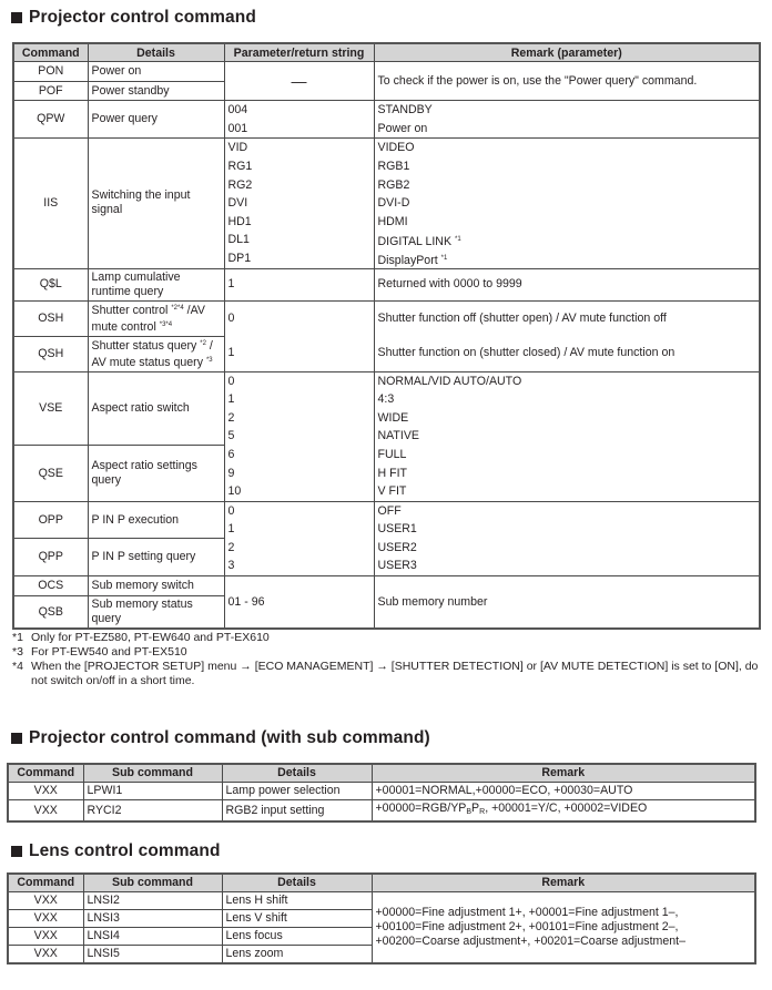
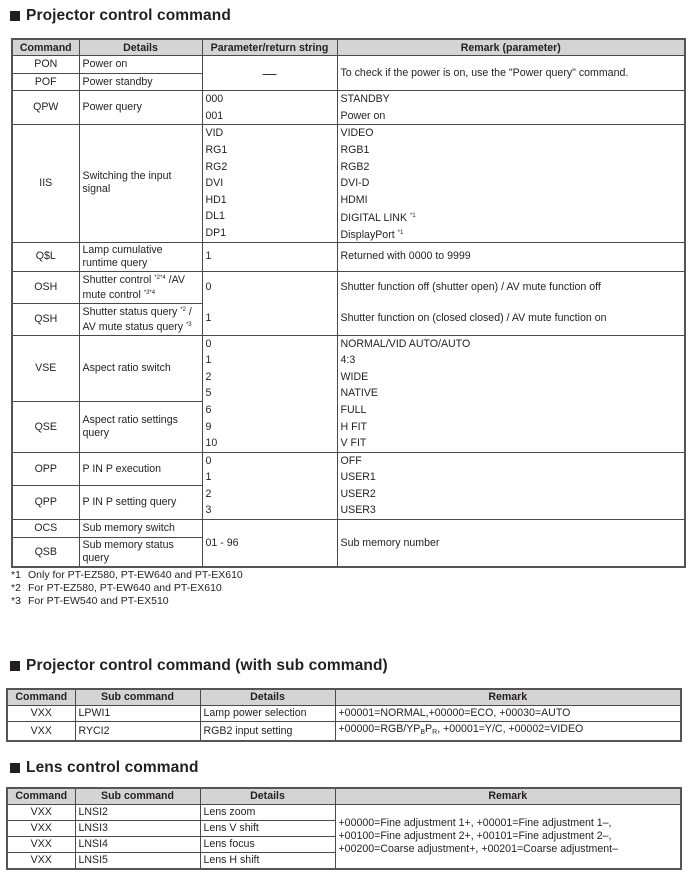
  Projector control command
  Command	Details	Parameter/return string	Remark (parameter)
  PON	Power on	—	To check if the power is on, use the "Power query" command.
  POF	Power standby
- QPW	Power query	004 001	STANDBY Power on
+ QPW	Power query	000 001	STANDBY Power on
  IIS	Switching the input signal	VID RG1 RG2 DVI HD1 DL1 DP1	VIDEO RGB1 RGB2 DVI-D HDMI DIGITAL LINK DisplayPort
  Q$L	Lamp cumulative runtime query	1	Returned with 0000 to 9999
  OSH	Shutter control /AV mute control	0	Shutter function off (shutter open) / AV mute function off
- QSH	Shutter status query / AV mute status query	1	Shutter function on (shutter closed) / AV mute function on
+ QSH	Shutter status query / AV mute status query	1	Shutter function on (closed closed) / AV mute function on
  VSE	Aspect ratio switch	0 1 2 5 6 9 10	NORMAL/VID AUTO/AUTO 4:3 WIDE NATIVE FULL H FIT V FIT
  QSE	Aspect ratio settings query
  OPP	P IN P execution	0 1 2 3	OFF USER1 USER2 USER3
  QPP	P IN P setting query
  OCS	Sub memory switch	01 - 96	Sub memory number
  QSB	Sub memory status query
  *1
  Only for PT-EZ580, PT-EW640 and PT-EX610
+ *2
+ For PT-EZ580, PT-EW640 and PT-EX610
  *3
  For PT-EW540 and PT-EX510
- *4
- When the [PROJECTOR SETUP] menu → [ECO MANAGEMENT] → [SHUTTER DETECTION] or [AV MUTE DETECTION] is set to [ON], do not switch on/off in a short time.
  Projector control command (with sub command)
  Command	Sub command	Details	Remark
  VXX	LPWI1	Lamp power selection	+00001=NORMAL,+00000=ECO, +00030=AUTO
  VXX	RYCI2	RGB2 input setting	+00000=RGB/YP P , +00001=Y/C, +00002=VIDEO
  Lens control command
  Command	Sub command	Details	Remark
- VXX	LNSI2	Lens H shift	+00000=Fine adjustment 1+, +00001=Fine adjustment 1–, +00100=Fine adjustment 2+, +00101=Fine adjustment 2–, +00200=Coarse adjustment+, +00201=Coarse adjustment–
+ VXX	LNSI2	Lens zoom	+00000=Fine adjustment 1+, +00001=Fine adjustment 1–, +00100=Fine adjustment 2+, +00101=Fine adjustment 2–, +00200=Coarse adjustment+, +00201=Coarse adjustment–
  VXX	LNSI3	Lens V shift
  VXX	LNSI4	Lens focus
- VXX	LNSI5	Lens zoom
+ VXX	LNSI5	Lens H shift
